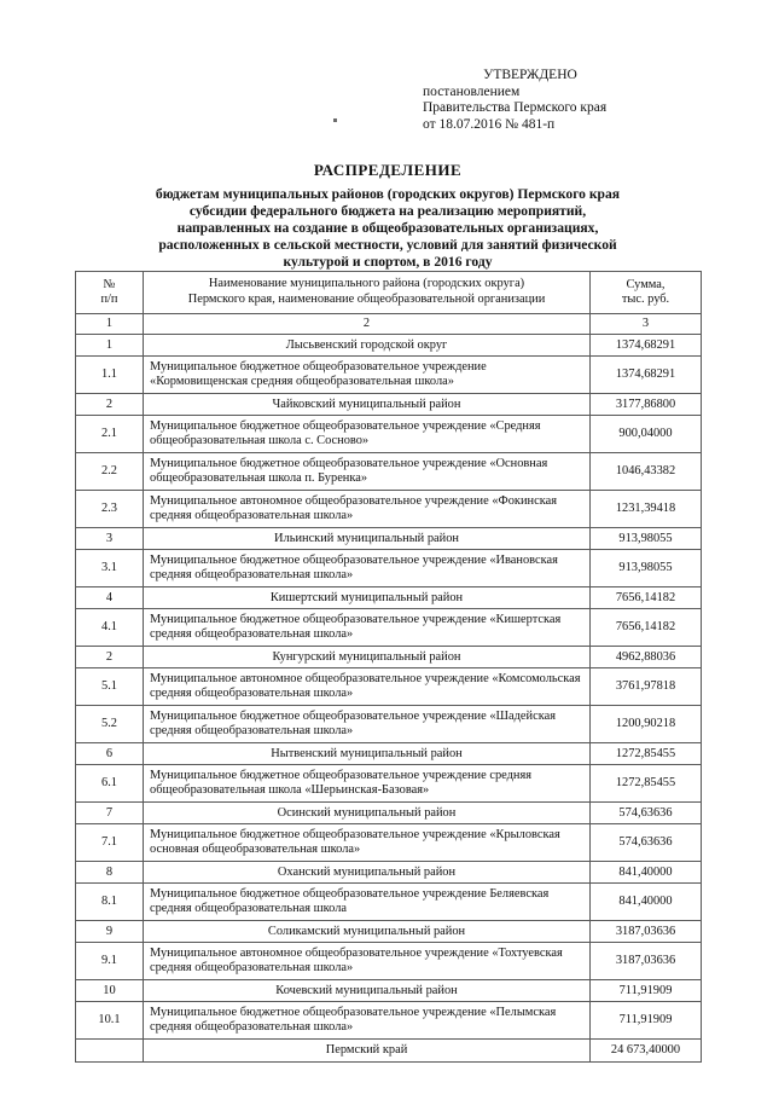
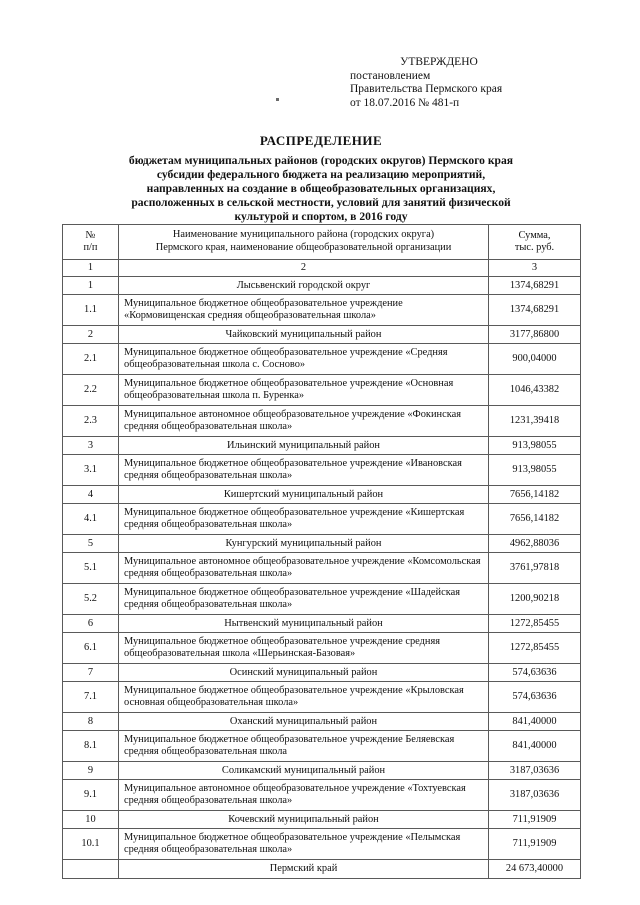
  УТВЕРЖДЕНО
  постановлением
  Правительства Пермского края
  от 18.07.2016 № 481-п
  РАСПРЕДЕЛЕНИЕ
  бюджетам муниципальных районов (городских округов) Пермского края
  субсидии федерального бюджета на реализацию мероприятий,
  направленных на создание в общеобразовательных организациях,
  расположенных в сельской местности, условий для занятий физической
  культурой и спортом, в 2016 году
  № п/п	Наименование муниципального района (городских округа) Пермского края, наименование общеобразовательной организации	Сумма, тыс. руб.
  1	2	3
  1	Лысьвенский городской округ	1374,68291
  1.1	Муниципальное бюджетное общеобразовательное учреждение «Кормовищенская средняя общеобразовательная школа»	1374,68291
  2	Чайковский муниципальный район	3177,86800
  2.1	Муниципальное бюджетное общеобразовательное учреждение «Средняя общеобразовательная школа с. Сосново»	900,04000
  2.2	Муниципальное бюджетное общеобразовательное учреждение «Основная общеобразовательная школа п. Буренка»	1046,43382
  2.3	Муниципальное автономное общеобразовательное учреждение «Фокинская средняя общеобразовательная школа»	1231,39418
  3	Ильинский муниципальный район	913,98055
  3.1	Муниципальное бюджетное общеобразовательное учреждение «Ивановская средняя общеобразовательная школа»	913,98055
  4	Кишертский муниципальный район	7656,14182
  4.1	Муниципальное бюджетное общеобразовательное учреждение «Кишертская средняя общеобразовательная школа»	7656,14182
- 2	Кунгурский муниципальный район	4962,88036
+ 5	Кунгурский муниципальный район	4962,88036
  5.1	Муниципальное автономное общеобразовательное учреждение «Комсомольская средняя общеобразовательная школа»	3761,97818
  5.2	Муниципальное бюджетное общеобразовательное учреждение «Шадейская средняя общеобразовательная школа»	1200,90218
  6	Нытвенский муниципальный район	1272,85455
  6.1	Муниципальное бюджетное общеобразовательное учреждение средняя общеобразовательная школа «Шерьинская-Базовая»	1272,85455
  7	Осинский муниципальный район	574,63636
  7.1	Муниципальное бюджетное общеобразовательное учреждение «Крыловская основная общеобразовательная школа»	574,63636
  8	Оханский муниципальный район	841,40000
  8.1	Муниципальное бюджетное общеобразовательное учреждение Беляевская средняя общеобразовательная школа	841,40000
  9	Соликамский муниципальный район	3187,03636
  9.1	Муниципальное автономное общеобразовательное учреждение «Тохтуевская средняя общеобразовательная школа»	3187,03636
  10	Кочевский муниципальный район	711,91909
  10.1	Муниципальное бюджетное общеобразовательное учреждение «Пелымская средняя общеобразовательная школа»	711,91909
  	Пермский край	24 673,40000
